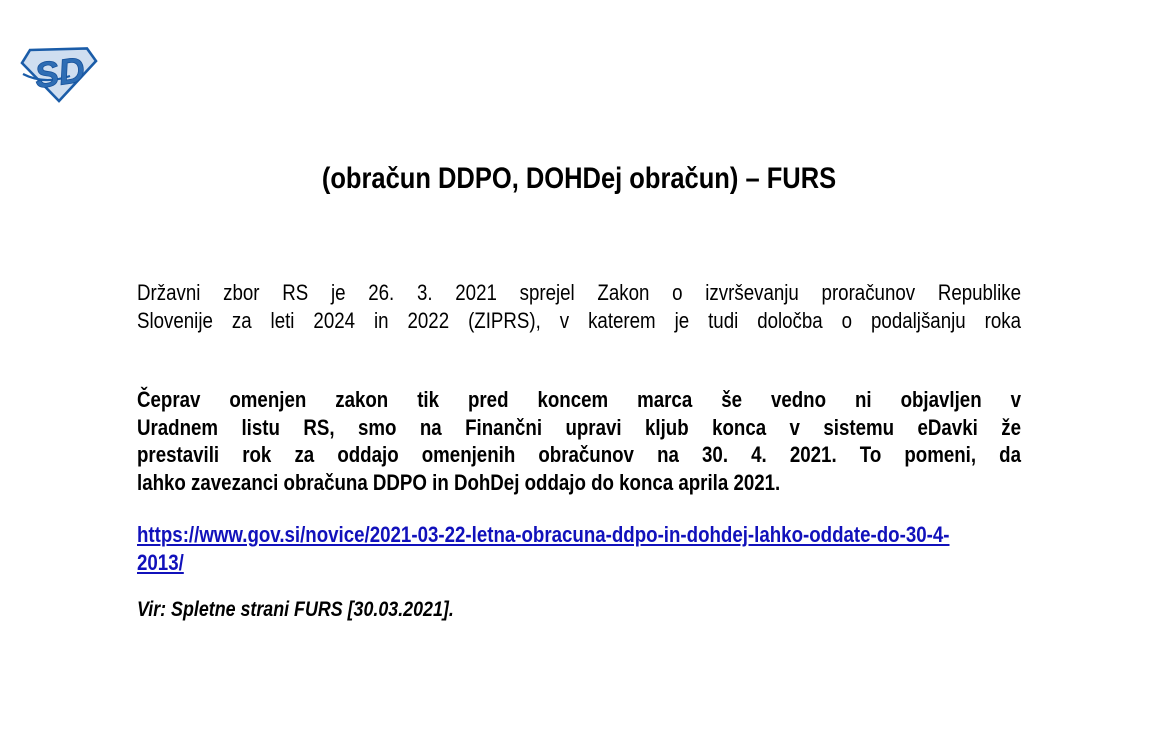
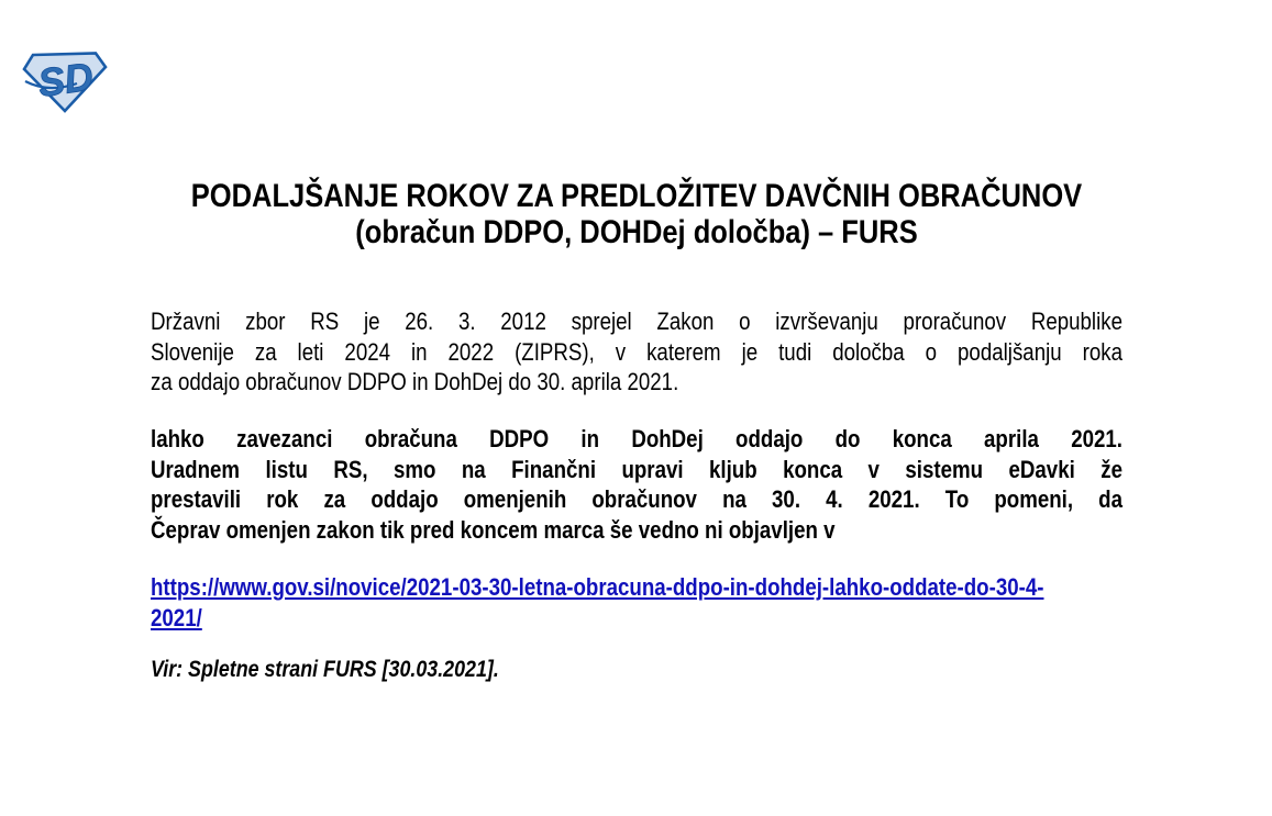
+ PODALJŠANJE ROKOV ZA PREDLOŽITEV DAVČNIH OBRAČUNOV
- (obračun DDPO, DOHDej obračun) – FURS
+ (obračun DDPO, DOHDej določba) – FURS
- Državni zbor RS je 26. 3. 2021 sprejel Zakon o izvrševanju proračunov Republike
+ Državni zbor RS je 26. 3. 2012 sprejel Zakon o izvrševanju proračunov Republike
  Slovenije za leti 2024 in 2022 (ZIPRS), v katerem je tudi določba o podaljšanju roka
+ za oddajo obračunov DDPO in DohDej do 30. aprila 2021.
- Čeprav omenjen zakon tik pred koncem marca še vedno ni objavljen v
+ lahko zavezanci obračuna DDPO in DohDej oddajo do konca aprila 2021.
  Uradnem listu RS, smo na Finančni upravi kljub konca v sistemu eDavki že
  prestavili rok za oddajo omenjenih obračunov na 30. 4. 2021. To pomeni, da
- lahko zavezanci obračuna DDPO in DohDej oddajo do konca aprila 2021.
+ Čeprav omenjen zakon tik pred koncem marca še vedno ni objavljen v
- https://www.gov.si/novice/2021-03-22-letna-obracuna-ddpo-in-dohdej-lahko-oddate-do-30-4-
+ https://www.gov.si/novice/2021-03-30-letna-obracuna-ddpo-in-dohdej-lahko-oddate-do-30-4-
- 2013/
+ 2021/
  Vir: Spletne strani FURS [30.03.2021].
